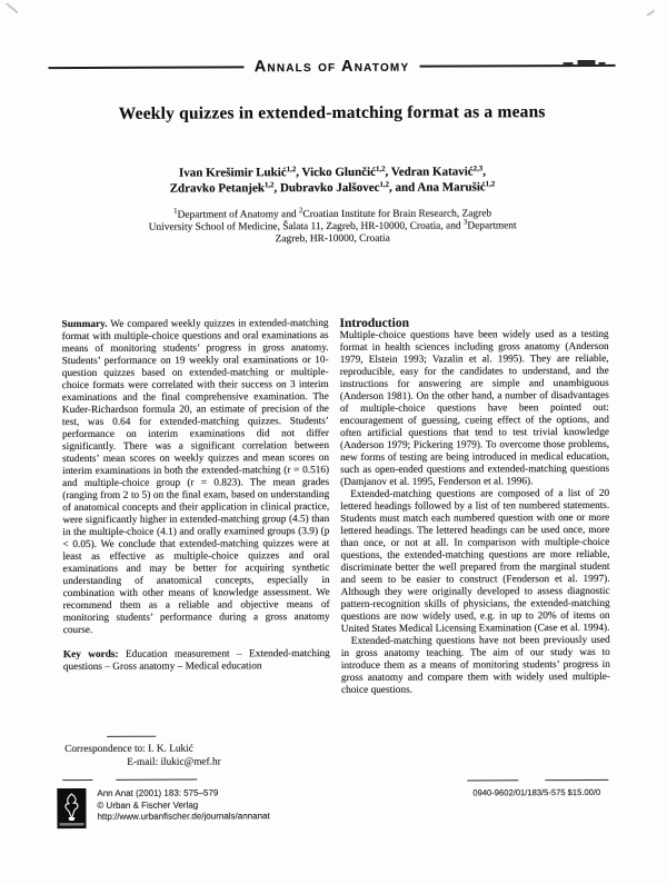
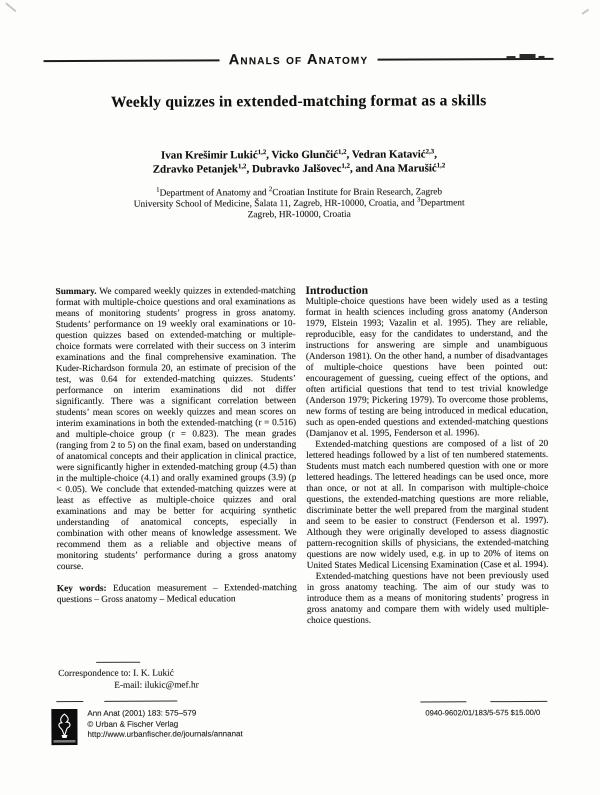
  Annals of Anatomy
- Weekly quizzes in extended-matching format as a means
+ Weekly quizzes in extended-matching format as a skills
  Ivan Krešimir Lukić , Vicko Glunčić , Vedran Katavić ,
  Zdravko Petanjek , Dubravko Jalšovec , and Ana Marušić
  Department of Anatomy and Croatian Institute for Brain Research, Zagreb
  University School of Medicine, Šalata 11, Zagreb, HR-10000, Croatia, and Department
  Zagreb, HR-10000, Croatia
  Summary. We compared weekly quizzes in extended-matching format with multiple-choice questions and oral examinations as means of monitoring students’ progress in gross anatomy. Students’ performance on 19 weekly oral examinations or 10-question quizzes based on extended-matching or multiple-choice formats were correlated with their success on 3 interim examinations and the final comprehensive examination. The Kuder-Richardson formula 20, an estimate of precision of the test, was 0.64 for extended-matching quizzes. Students’ performance on interim examinations did not differ significantly. There was a significant correlation between students’ mean scores on weekly quizzes and mean scores on interim examinations in both the extended-matching (r = 0.516) and multiple-choice group (r = 0.823). The mean grades (ranging from 2 to 5) on the final exam, based on understanding of anatomical concepts and their application in clinical practice, were significantly higher in extended-matching group (4.5) than in the multiple-choice (4.1) and orally examined groups (3.9) (p < 0.05). We conclude that extended-matching quizzes were at least as effective as multiple-choice quizzes and oral examinations and may be better for acquiring synthetic understanding of anatomical concepts, especially in combination with other means of knowledge assessment. We recommend them as a reliable and objective means of monitoring students’ performance during a gross anatomy course.
  Key words: Education measurement – Extended-matching questions – Gross anatomy – Medical education
  Introduction
  Multiple-choice questions have been widely used as a testing format in health sciences including gross anatomy (Anderson 1979, Elstein 1993; Vazalin et al. 1995). They are reliable, reproducible, easy for the candidates to understand, and the instructions for answering are simple and unambiguous (Anderson 1981). On the other hand, a number of disadvantages of multiple-choice questions have been pointed out: encouragement of guessing, cueing effect of the options, and often artificial questions that tend to test trivial knowledge (Anderson 1979; Pickering 1979). To overcome those problems, new forms of testing are being introduced in medical education, such as open-ended questions and extended-matching questions (Damjanov et al. 1995, Fenderson et al. 1996).
  Extended-matching questions are composed of a list of 20 lettered headings followed by a list of ten numbered statements. Students must match each numbered question with one or more lettered headings. The lettered headings can be used once, more than once, or not at all. In comparison with multiple-choice questions, the extended-matching questions are more reliable, discriminate better the well prepared from the marginal student and seem to be easier to construct (Fenderson et al. 1997). Although they were originally developed to assess diagnostic pattern-recognition skills of physicians, the extended-matching questions are now widely used, e.g. in up to 20% of items on United States Medical Licensing Examination (Case et al. 1994).
  Extended-matching questions have not been previously used in gross anatomy teaching. The aim of our study was to introduce them as a means of monitoring students’ progress in gross anatomy and compare them with widely used multiple-choice questions.
  Correspondence to: I. K. Lukić
  E-mail: ilukic@mef.hr
  Ann Anat (2001) 183: 575–579
  © Urban & Fischer Verlag
  http://www.urbanfischer.de/journals/annanat
  0940-9602/01/183/5-575 $15.00/0
